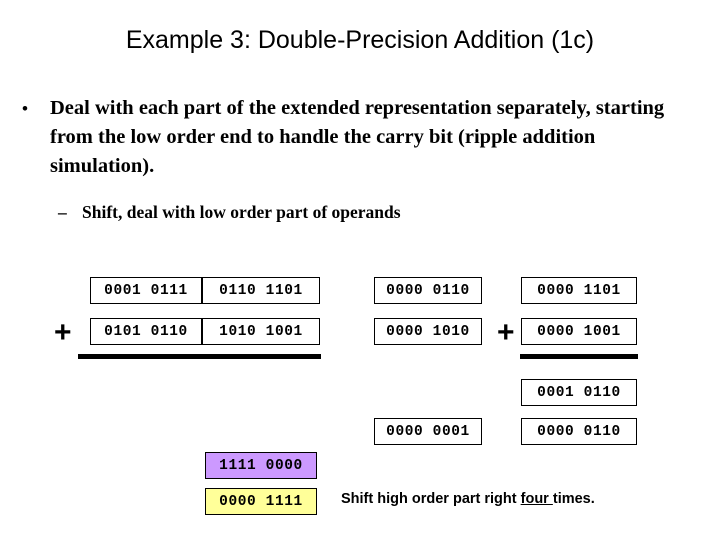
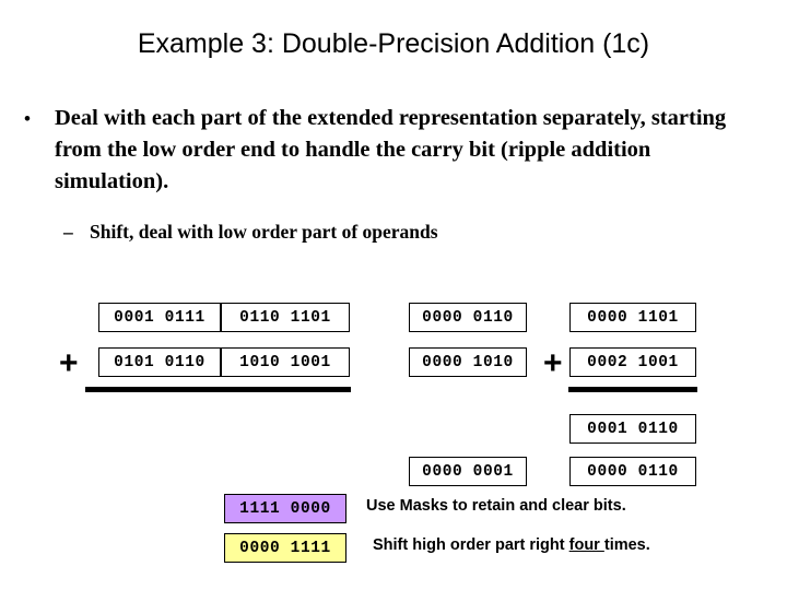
  Example 3: Double-Precision Addition (1c)
  •
  Deal with each part of the extended representation separately, starting from the low order end to handle the carry bit (ripple addition simulation).
  –
  Shift, deal with low order part of operands
  0001 0111
  0110 1101
  0000 0110
  0000 1101
  +
  0101 0110
  1010 1001
  0000 1010
  +
- 0000 1001
+ 0002 1001
  0001 0110
  0000 0001
  0000 0110
  1111 0000
  0000 1111
+ Use Masks to retain and clear bits.
  Shift high order part right four times.
